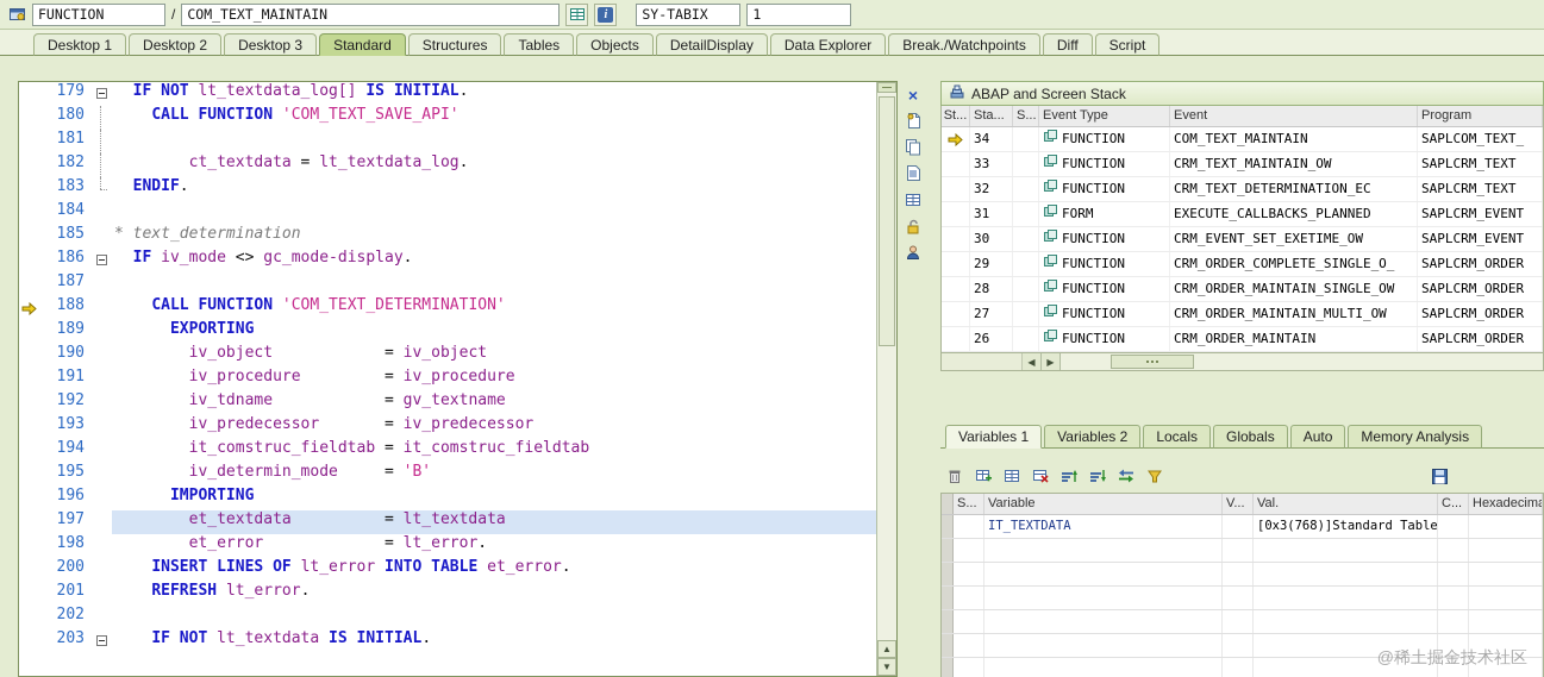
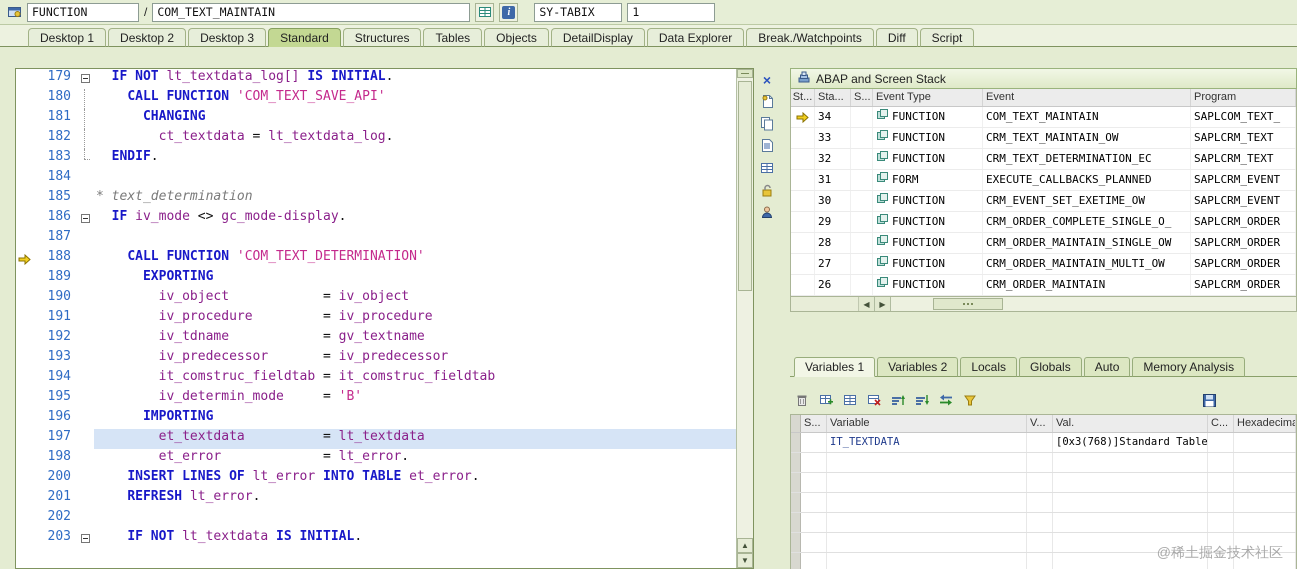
  FUNCTION
  /
  COM_TEXT_MAINTAIN
  i
  SY-TABIX
  1
  Desktop 1
  Desktop 2
  Desktop 3
  Standard
  Structures
  Tables
  Objects
  DetailDisplay
  Data Explorer
  Break./Watchpoints
  Diff
  Script
  179
  IF NOT lt_textdata_log[] IS INITIAL.
  180
  CALL FUNCTION 'COM_TEXT_SAVE_API'
  181
+ CHANGING
  182
  ct_textdata = lt_textdata_log.
  183
  ENDIF.
  184
  185
  * text_determination
  186
  IF iv_mode <> gc_mode-display.
  187
  188
  CALL FUNCTION 'COM_TEXT_DETERMINATION'
  189
  EXPORTING
  190
  iv_object = iv_object
  191
  iv_procedure = iv_procedure
  192
  iv_tdname = gv_textname
  193
  iv_predecessor = iv_predecessor
  194
  it_comstruc_fieldtab = it_comstruc_fieldtab
  195
  iv_determin_mode = 'B'
  196
  IMPORTING
  197
  et_textdata = lt_textdata
  198
  et_error = lt_error.
  200
  INSERT LINES OF lt_error INTO TABLE et_error.
  201
  REFRESH lt_error.
  202
  203
  IF NOT lt_textdata IS INITIAL.
  ▲
  ▼
  ×
  ABAP and Screen Stack
  St...
  Sta...
  S...
  Event Type
  Event
  Program
  34
  FUNCTION
  COM_TEXT_MAINTAIN
  SAPLCOM_TEXT_
  33
  FUNCTION
  CRM_TEXT_MAINTAIN_OW
  SAPLCRM_TEXT
  32
  FUNCTION
  CRM_TEXT_DETERMINATION_EC
  SAPLCRM_TEXT
  31
  FORM
  EXECUTE_CALLBACKS_PLANNED
  SAPLCRM_EVENT
  30
  FUNCTION
  CRM_EVENT_SET_EXETIME_OW
  SAPLCRM_EVENT
  29
  FUNCTION
  CRM_ORDER_COMPLETE_SINGLE_O_
  SAPLCRM_ORDER
  28
  FUNCTION
  CRM_ORDER_MAINTAIN_SINGLE_OW
  SAPLCRM_ORDER
  27
  FUNCTION
  CRM_ORDER_MAINTAIN_MULTI_OW
  SAPLCRM_ORDER
  26
  FUNCTION
  CRM_ORDER_MAINTAIN
  SAPLCRM_ORDER
  ◀
  ▶
  Variables 1
  Variables 2
  Locals
  Globals
  Auto
  Memory Analysis
  S...
  Variable
  V...
  Val.
  C...
  Hexadecima
  IT_TEXTDATA
  [0x3(768)]Standard Table
  @稀土掘金技术社区
